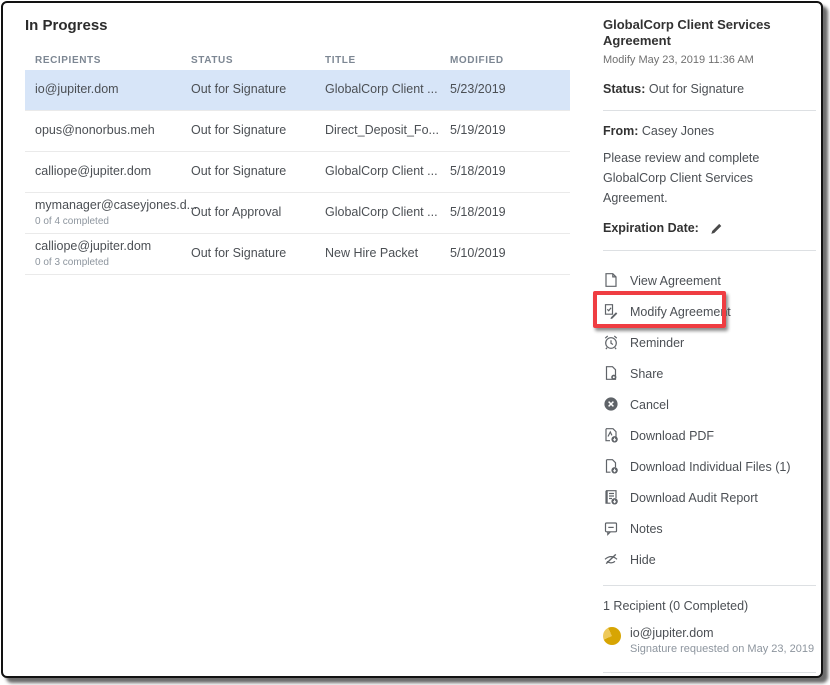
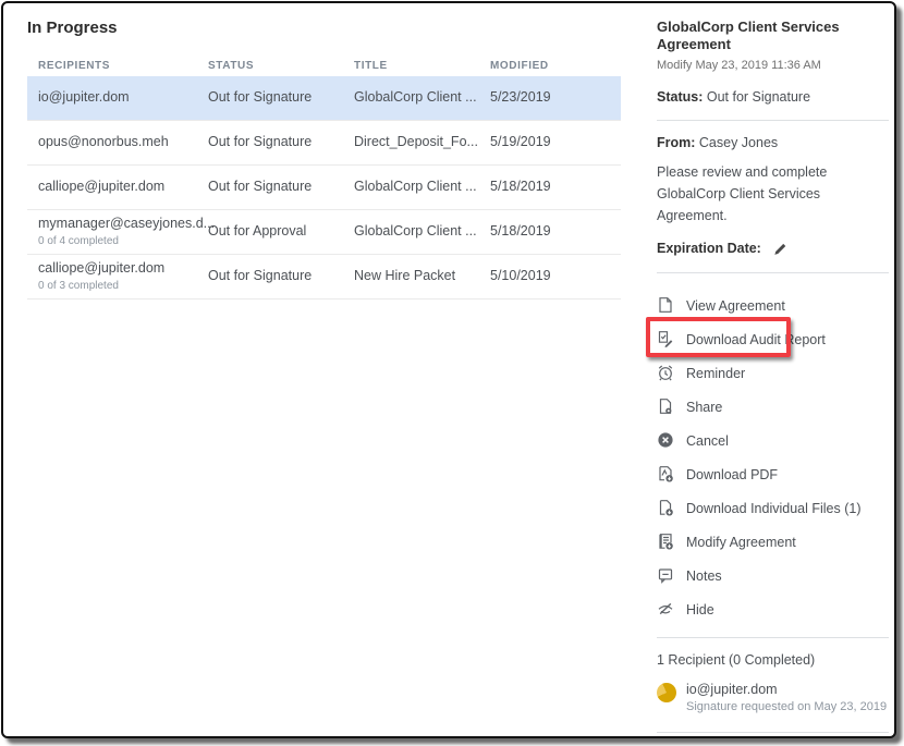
  In Progress
  RECIPIENTS
  STATUS
  TITLE
  MODIFIED
  io@jupiter.dom
  Out for Signature
  GlobalCorp Client ...
  5/23/2019
  opus@nonorbus.meh
  Out for Signature
  Direct_Deposit_Fo...
  5/19/2019
  calliope@jupiter.dom
  Out for Signature
  GlobalCorp Client ...
  5/18/2019
  mymanager@caseyjones.d.
  0 of 4 completed
  Out for Approval
  GlobalCorp Client ...
  5/18/2019
  calliope@jupiter.dom
  0 of 3 completed
  Out for Signature
  New Hire Packet
  5/10/2019
  GlobalCorp Client Services Agreement
  Modify May 23, 2019 11:36 AM
  Status: Out for Signature
  From: Casey Jones
  Please review and complete GlobalCorp Client Services Agreement.
  Expiration Date:
  View Agreement
- Modify Agreement
+ Download Audit Report
  Reminder
  Share
  Cancel
  Download PDF
  Download Individual Files (1)
- Download Audit Report
+ Modify Agreement
  Notes
  Hide
  1 Recipient (0 Completed)
  io@jupiter.dom
  Signature requested on May 23, 2019
